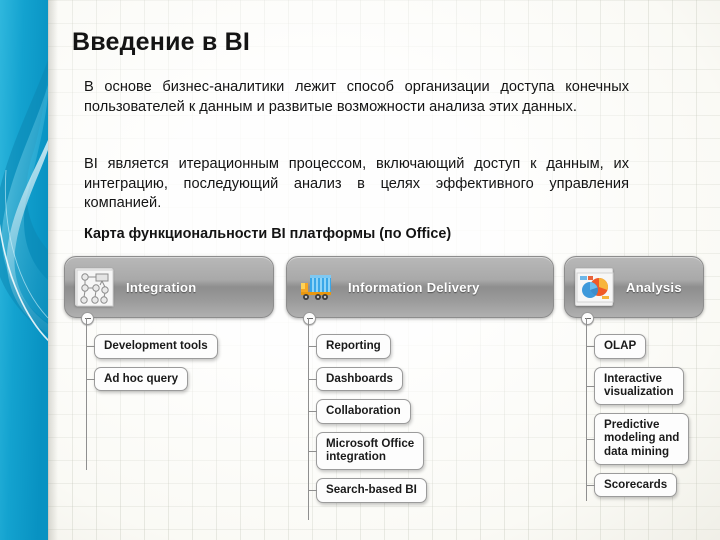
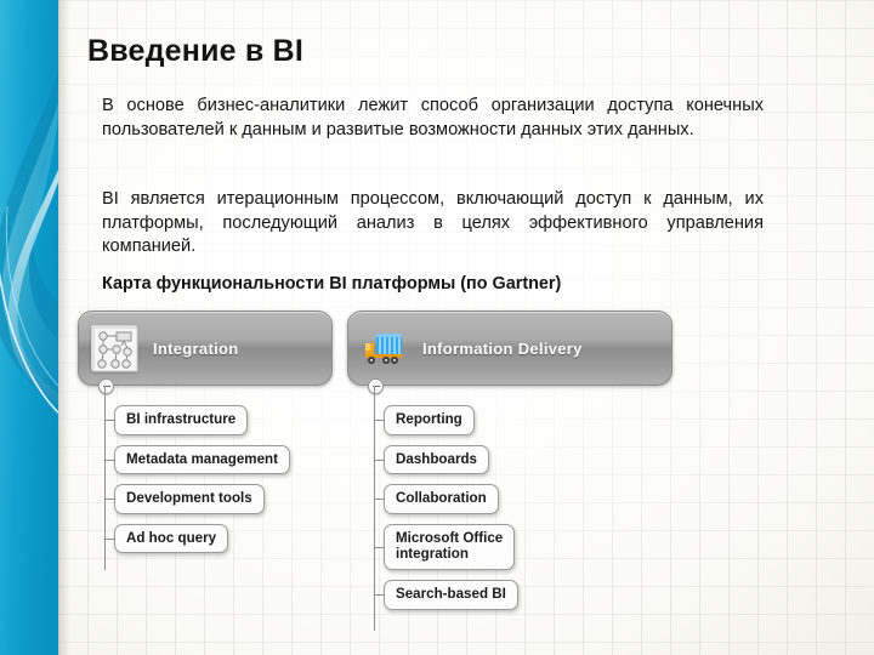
  Введение в BI
- В основе бизнес-аналитики лежит способ организации доступа конечных пользователей к данным и развитые возможности анализа этих данных.
+ В основе бизнес-аналитики лежит способ организации доступа конечных пользователей к данным и развитые возможности данных этих данных.
- BI является итерационным процессом, включающий доступ к данным, их интеграцию, последующий анализ в целях эффективного управления компанией.
+ BI является итерационным процессом, включающий доступ к данным, их платформы, последующий анализ в целях эффективного управления компанией.
- Карта функциональности BI платформы (по Office)
+ Карта функциональности BI платформы (по Gartner)
  Integration
+ BI infrastructure
+ Metadata management
  Development tools
  Ad hoc query
  Information Delivery
  Reporting
  Dashboards
  Collaboration
  Microsoft Office
  integration
  Search-based BI
- Analysis
- OLAP
- Interactive
- visualization
- Predictive
- modeling and
- data mining
- Scorecards
